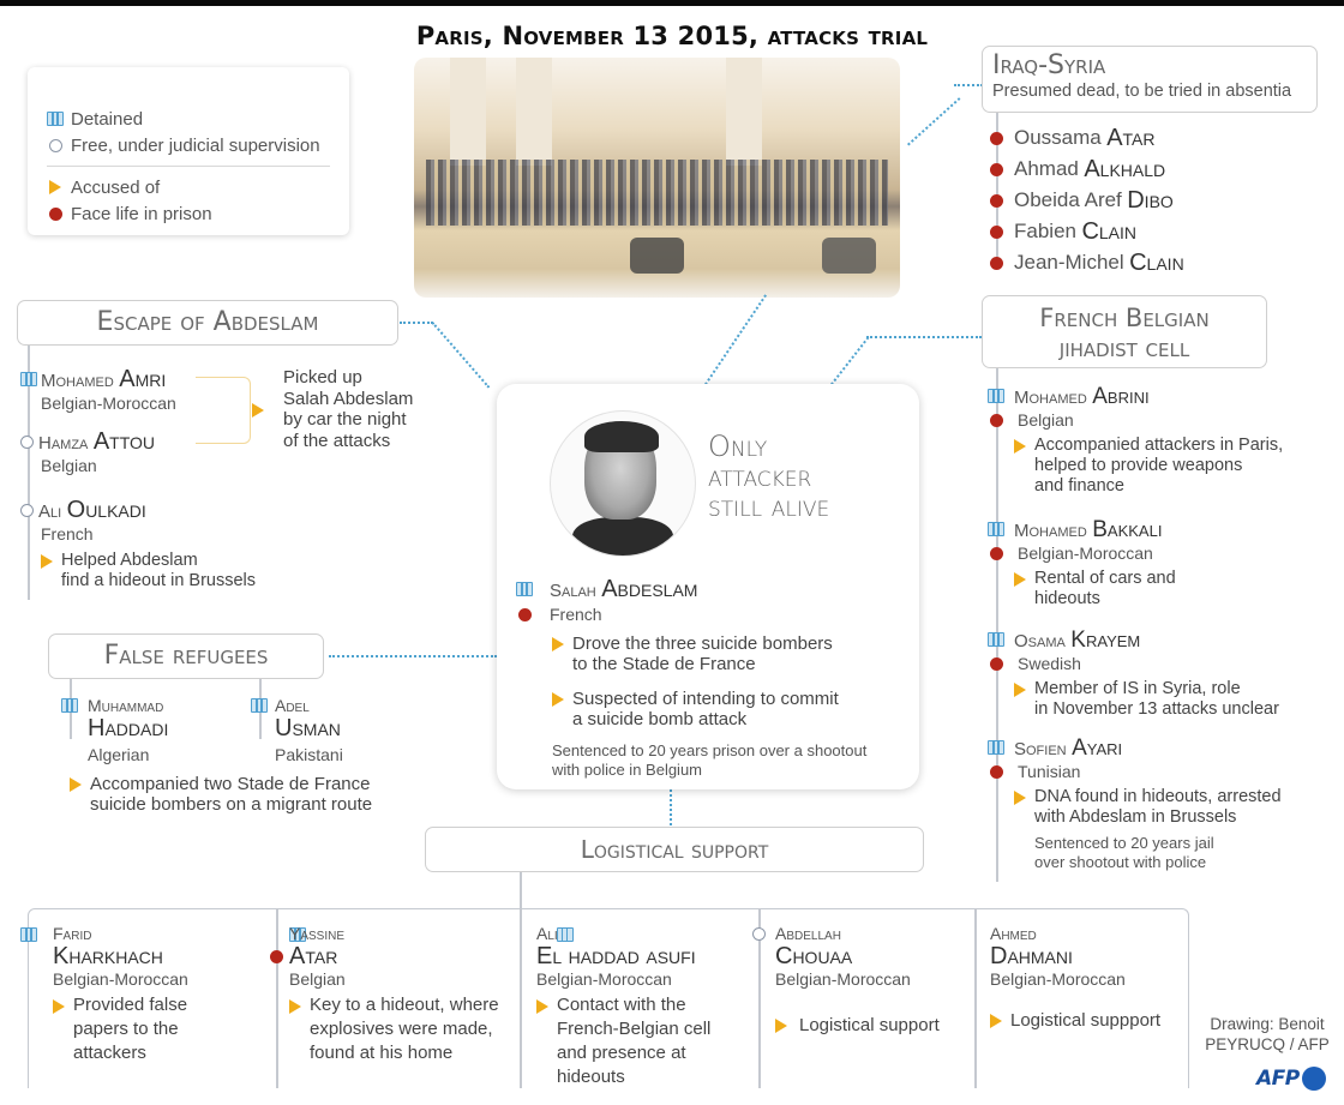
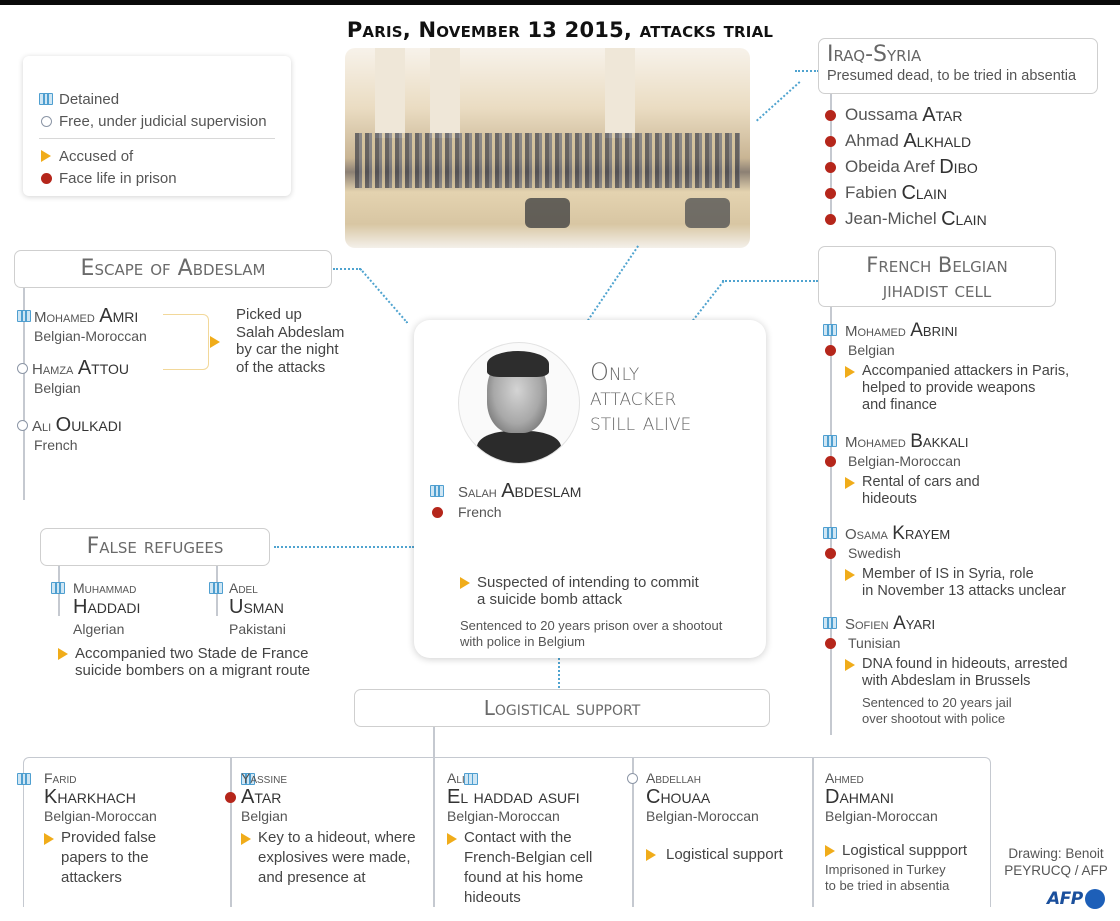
  Paris, November 13 2015, attacks trial
  Detained
  Free, under judicial supervision
  Accused of
  Face life in prison
  Iraq-Syria
  Presumed dead, to be tried in absentia
  Oussama
  Atar
  Ahmad
  Alkhald
  Obeida Aref
  Dibo
  Fabien
  Clain
  Jean-Michel
  Clain
  Escape of Abdeslam
  Mohamed
  Amri
  Belgian-Moroccan
  Hamza
  Attou
  Belgian
  Picked up
  Salah Abdeslam
  by car the night
  of the attacks
  Ali
  Oulkadi
  French
- Helped Abdeslam
- find a hideout in Brussels
  False refugees
  Muhammad
  Haddadi
  Algerian
  Adel
  Usman
  Pakistani
  Accompanied two Stade de France
  suicide bombers on a migrant route
  Only
  attacker
  still alive
  Salah
  Abdeslam
  French
- Drove the three suicide bombers
- to the Stade de France
  Suspected of intending to commit
  a suicide bomb attack
  Sentenced to 20 years prison over a shootout
  with police in Belgium
  French Belgian
  jihadist cell
  Mohamed
  Abrini
  Belgian
  Accompanied attackers in Paris,
  helped to provide weapons
  and finance
  Mohamed
  Bakkali
  Belgian-Moroccan
  Rental of cars and
  hideouts
  Osama
  Krayem
  Swedish
  Member of IS in Syria, role
  in November 13 attacks unclear
  Sofien
  Ayari
  Tunisian
  DNA found in hideouts, arrested
  with Abdeslam in Brussels
  Sentenced to 20 years jail
  over shootout with police
  Logistical support
  Farid
  Kharkhach
  Belgian-Moroccan
  Provided false
  papers to the
  attackers
  Yassine
  Atar
  Belgian
  Key to a hideout, where
  explosives were made,
- found at his home
+ and presence at
  Ali
  El haddad asufi
  Belgian-Moroccan
  Contact with the
  French-Belgian cell
- and presence at
+ found at his home
  hideouts
  Abdellah
  Chouaa
  Belgian-Moroccan
  Logistical support
  Ahmed
  Dahmani
  Belgian-Moroccan
  Logistical suppport
+ Imprisoned in Turkey
+ to be tried in absentia
  Drawing: Benoit
  PEYRUCQ / AFP
  AFP
